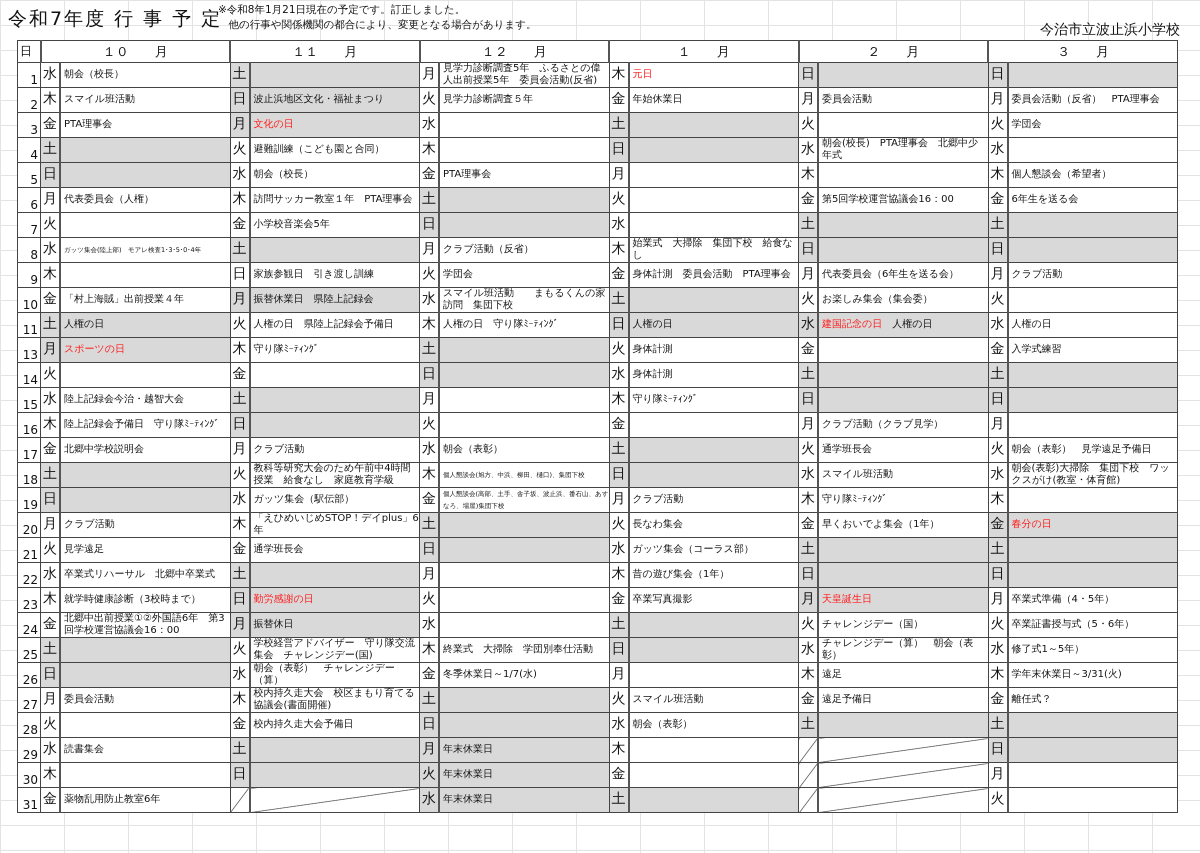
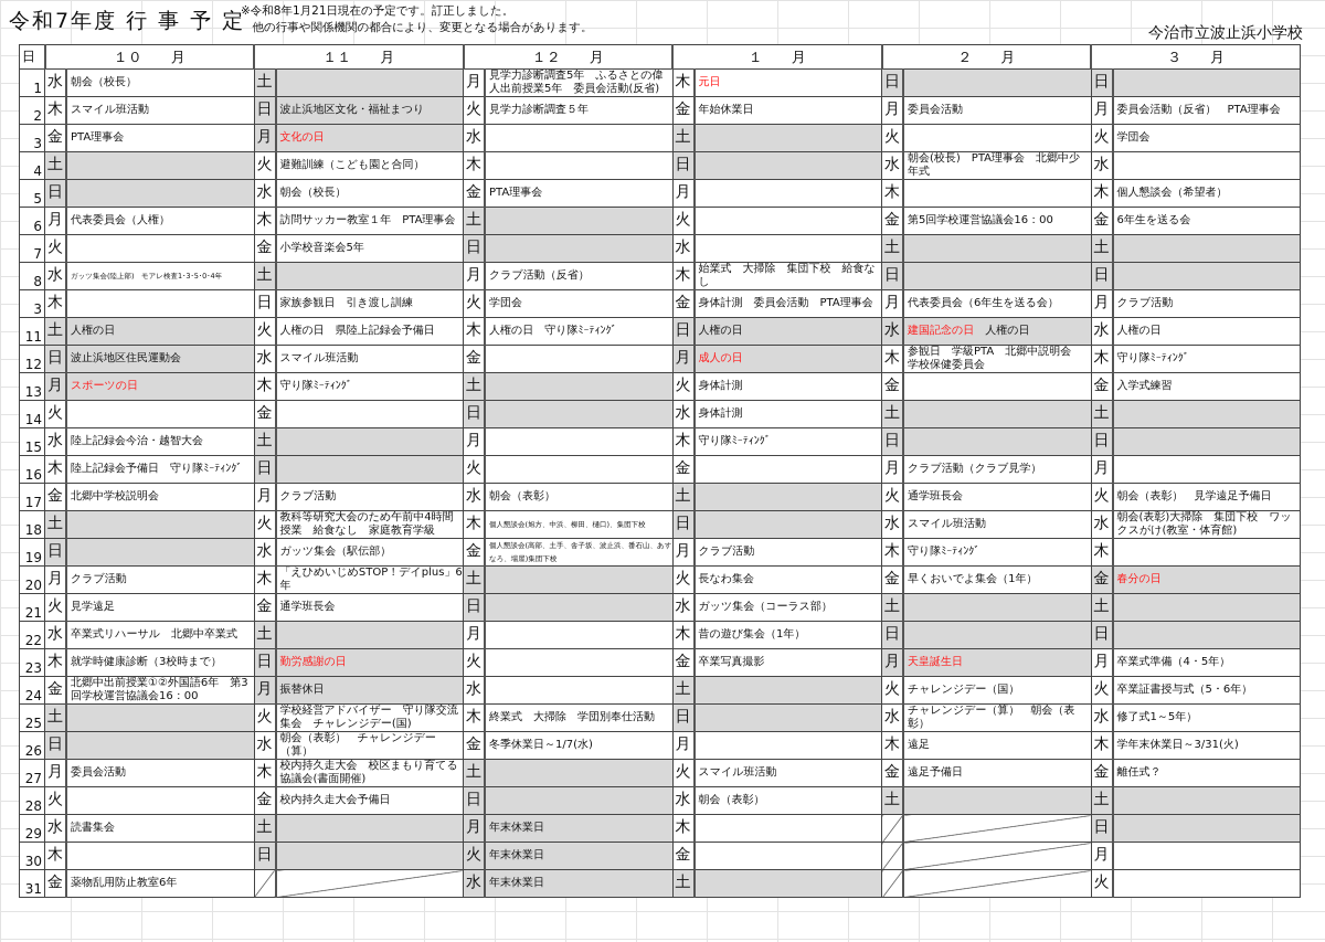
  令和7年度 行 事 予 定
  ※令和8年1月21日現在の予定です。訂正しました。 他の行事や関係機関の都合により、変更となる場合があります。
  今治市立波止浜小学校
  日	１０ 月	１１ 月	１２ 月	１ 月	２ 月	３ 月
  1	水	朝会（校長）	土		月	見学力診断調査5年 ふるさとの偉人出前授業5年 委員会活動(反省)	木	元日	日		日
  2	木	スマイル班活動	日	波止浜地区文化・福祉まつり	火	見学力診断調査５年	金	年始休業日	月	委員会活動	月	委員会活動（反省） PTA理事会
  3	金	PTA理事会	月	文化の日	水		土		火		火	学団会
  4	土		火	避難訓練（こども園と合同）	木		日		水	朝会(校長) PTA理事会 北郷中少年式	水
  5	日		水	朝会（校長）	金	PTA理事会	月		木		木	個人懇談会（希望者）
  6	月	代表委員会（人権）	木	訪問サッカー教室１年 PTA理事会	土		火		金	第5回学校運営協議会16：00	金	6年生を送る会
  7	火		金	小学校音楽会5年	日		水		土		土
  8	水	ガッツ集会(陸上部) モアレ検査1･3･5･0･4年	土		月	クラブ活動（反省）	木	始業式 大掃除 集団下校 給食なし	日		日
- 9	木		日	家族参観日 引き渡し訓練	火	学団会	金	身体計測 委員会活動 PTA理事会	月	代表委員会（6年生を送る会）	月	クラブ活動
+ 3	木		日	家族参観日 引き渡し訓練	火	学団会	金	身体計測 委員会活動 PTA理事会	月	代表委員会（6年生を送る会）	月	クラブ活動
- 10	金	「村上海賊」出前授業４年	月	振替休業日 県陸上記録会	水	スマイル班活動 まもるくんの家訪問 集団下校	土		火	お楽しみ集会（集会委）	火
  11	土	人権の日	火	人権の日 県陸上記録会予備日	木	人権の日 守り隊ﾐｰﾃｨﾝｸﾞ	日	人権の日	水	建国記念の日 人権の日	水	人権の日
+ 12	日	波止浜地区住民運動会	水	スマイル班活動	金		月	成人の日	木	参観日 学級PTA 北郷中説明会 学校保健委員会	木	守り隊ﾐｰﾃｨﾝｸﾞ
  13	月	スポーツの日	木	守り隊ﾐｰﾃｨﾝｸﾞ	土		火	身体計測	金		金	入学式練習
  14	火		金		日		水	身体計測	土		土
  15	水	陸上記録会今治・越智大会	土		月		木	守り隊ﾐｰﾃｨﾝｸﾞ	日		日
  16	木	陸上記録会予備日 守り隊ﾐｰﾃｨﾝｸﾞ	日		火		金		月	クラブ活動（クラブ見学）	月
  17	金	北郷中学校説明会	月	クラブ活動	水	朝会（表彰）	土		火	通学班長会	火	朝会（表彰） 見学遠足予備日
  18	土		火	教科等研究大会のため午前中4時間授業 給食なし 家庭教育学級	木	個人懇談会(旭方、中浜、柳田、樋口)、集団下校	日		水	スマイル班活動	水	朝会(表彰)大掃除 集団下校 ワックスがけ(教室・体育館)
  19	日		水	ガッツ集会（駅伝部）	金	個人懇談会(高部、土手、舎子坂、波止浜、番石山、あすなろ、場屋)集団下校	月	クラブ活動	木	守り隊ﾐｰﾃｨﾝｸﾞ	木
  20	月	クラブ活動	木	「えひめいじめSTOP！デイplus」6年	土		火	長なわ集会	金	早くおいでよ集会（1年）	金	春分の日
  21	火	見学遠足	金	通学班長会	日		水	ガッツ集会（コーラス部）	土		土
  22	水	卒業式リハーサル 北郷中卒業式	土		月		木	昔の遊び集会（1年）	日		日
  23	木	就学時健康診断（3校時まで）	日	勤労感謝の日	火		金	卒業写真撮影	月	天皇誕生日	月	卒業式準備（4・5年）
  24	金	北郷中出前授業①②外国語6年 第3回学校運営協議会16：00	月	振替休日	水		土		火	チャレンジデー（国）	火	卒業証書授与式（5・6年）
  25	土		火	学校経営アドバイザー 守り隊交流集会 チャレンジデー(国)	木	終業式 大掃除 学団別奉仕活動	日		水	チャレンジデー（算） 朝会（表彰）	水	修了式1～5年）
  26	日		水	朝会（表彰） チャレンジデー（算）	金	冬季休業日～1/7(水)	月		木	遠足	木	学年末休業日～3/31(火)
  27	月	委員会活動	木	校内持久走大会 校区まもり育てる協議会(書面開催)	土		火	スマイル班活動	金	遠足予備日	金	離任式？
  28	火		金	校内持久走大会予備日	日		水	朝会（表彰）	土		土
  29	水	読書集会	土		月	年末休業日	木				日
  30	木		日		火	年末休業日	金				月
  31	金	薬物乱用防止教室6年			水	年末休業日	土				火
